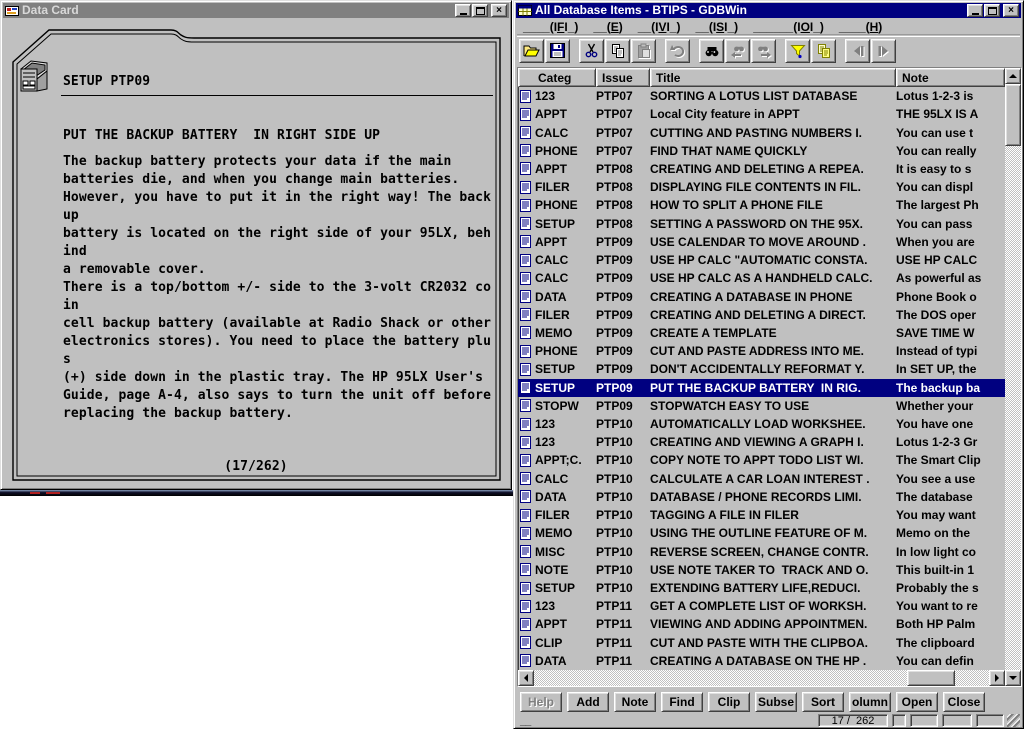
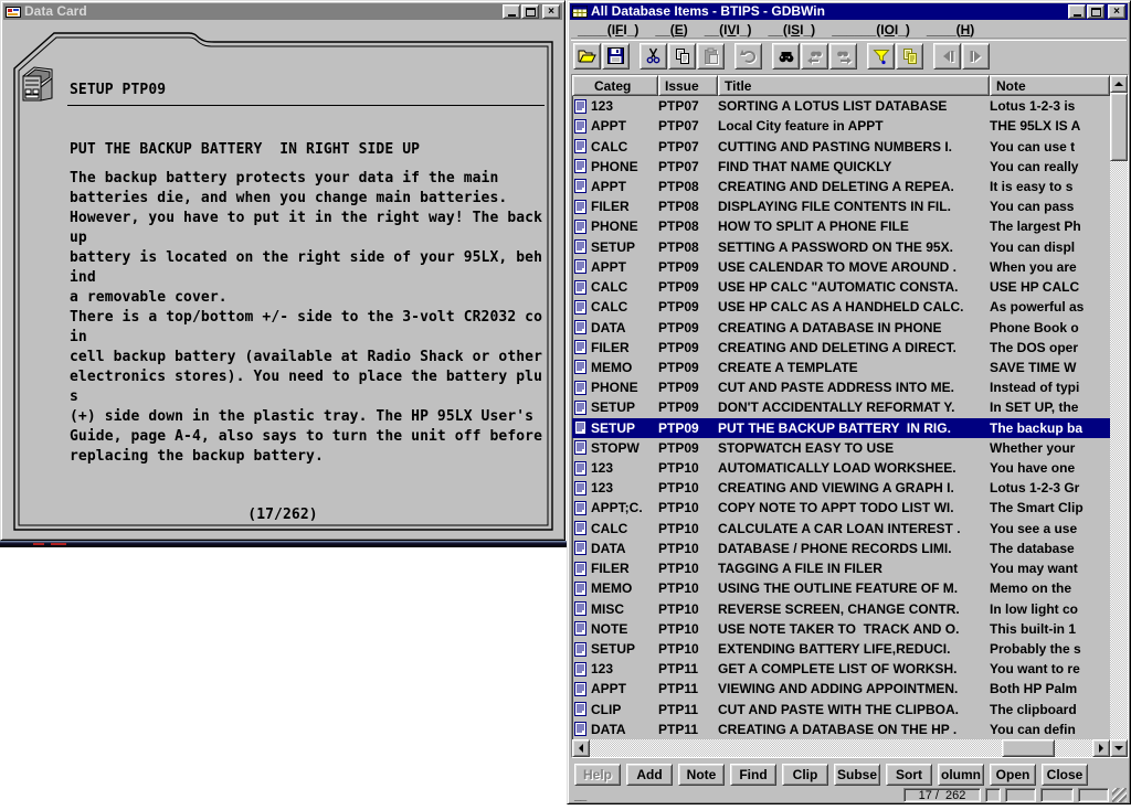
  Data Card
  ×
  SETUP PTP09
  PUT THE BACKUP BATTERY IN RIGHT SIDE UP
  The backup battery protects your data if the main
  batteries die, and when you change main batteries.
  However, you have to put it in the right way! The back
  up
  battery is located on the right side of your 95LX, beh
  ind
  a removable cover.
  There is a top/bottom +/- side to the 3-volt CR2032 co
  in
  cell backup battery (available at Radio Shack or other
  electronics stores). You need to place the battery plu
  s
  (+) side down in the plastic tray. The HP 95LX User's
  Guide, page A-4, also says to turn the unit off before
  replacing the backup battery.
  (17/262)
  All Database Items - BTIPS - GDBWin
  ×
  ____(IFI_)
  __(E)
  __(IVI_)
  __(ISI_)
  ______(IOI_)
  ____(H)
  Categ
  Issue
  Title
  Note
  123
  PTP07
  SORTING A LOTUS LIST DATABASE
  Lotus 1-2-3 is
  APPT
  PTP07
  Local City feature in APPT
  THE 95LX IS A
  CALC
  PTP07
  CUTTING AND PASTING NUMBERS I.
  You can use t
  PHONE
  PTP07
  FIND THAT NAME QUICKLY
  You can really
  APPT
  PTP08
  CREATING AND DELETING A REPEA.
  It is easy to s
  FILER
  PTP08
  DISPLAYING FILE CONTENTS IN FIL.
- You can displ
+ You can pass
  PHONE
  PTP08
  HOW TO SPLIT A PHONE FILE
  The largest Ph
  SETUP
  PTP08
  SETTING A PASSWORD ON THE 95X.
- You can pass
+ You can displ
  APPT
  PTP09
  USE CALENDAR TO MOVE AROUND .
  When you are
  CALC
  PTP09
  USE HP CALC "AUTOMATIC CONSTA.
  USE HP CALC
  CALC
  PTP09
  USE HP CALC AS A HANDHELD CALC.
  As powerful as
  DATA
  PTP09
  CREATING A DATABASE IN PHONE
  Phone Book o
  FILER
  PTP09
  CREATING AND DELETING A DIRECT.
  The DOS oper
  MEMO
  PTP09
  CREATE A TEMPLATE
  SAVE TIME W
  PHONE
  PTP09
  CUT AND PASTE ADDRESS INTO ME.
  Instead of typi
  SETUP
  PTP09
  DON'T ACCIDENTALLY REFORMAT Y.
  In SET UP, the
  SETUP
  PTP09
  PUT THE BACKUP BATTERY IN RIG.
  The backup ba
  STOPW
  PTP09
  STOPWATCH EASY TO USE
  Whether your
  123
  PTP10
  AUTOMATICALLY LOAD WORKSHEE.
  You have one
  123
  PTP10
  CREATING AND VIEWING A GRAPH I.
  Lotus 1-2-3 Gr
  APPT;C.
  PTP10
  COPY NOTE TO APPT TODO LIST WI.
  The Smart Clip
  CALC
  PTP10
  CALCULATE A CAR LOAN INTEREST .
  You see a use
  DATA
  PTP10
  DATABASE / PHONE RECORDS LIMI.
  The database
  FILER
  PTP10
  TAGGING A FILE IN FILER
  You may want
  MEMO
  PTP10
  USING THE OUTLINE FEATURE OF M.
  Memo on the
  MISC
  PTP10
  REVERSE SCREEN, CHANGE CONTR.
  In low light co
  NOTE
  PTP10
  USE NOTE TAKER TO TRACK AND O.
  This built-in 1
  SETUP
  PTP10
  EXTENDING BATTERY LIFE,REDUCI.
  Probably the s
  123
  PTP11
  GET A COMPLETE LIST OF WORKSH.
  You want to re
  APPT
  PTP11
  VIEWING AND ADDING APPOINTMEN.
  Both HP Palm
  CLIP
  PTP11
  CUT AND PASTE WITH THE CLIPBOA.
  The clipboard
  DATA
  PTP11
  CREATING A DATABASE ON THE HP .
  You can defin
  Help
  Add
  Note
  Find
  Clip
  Subse
  Sort
  olumn
  Open
  Close
  __
  17 / 262
